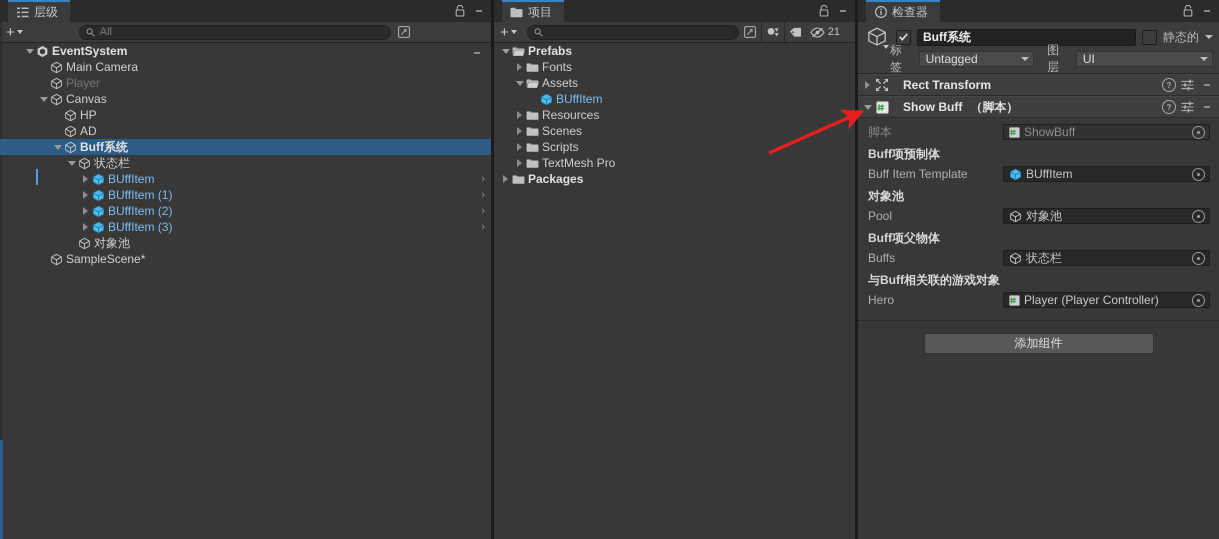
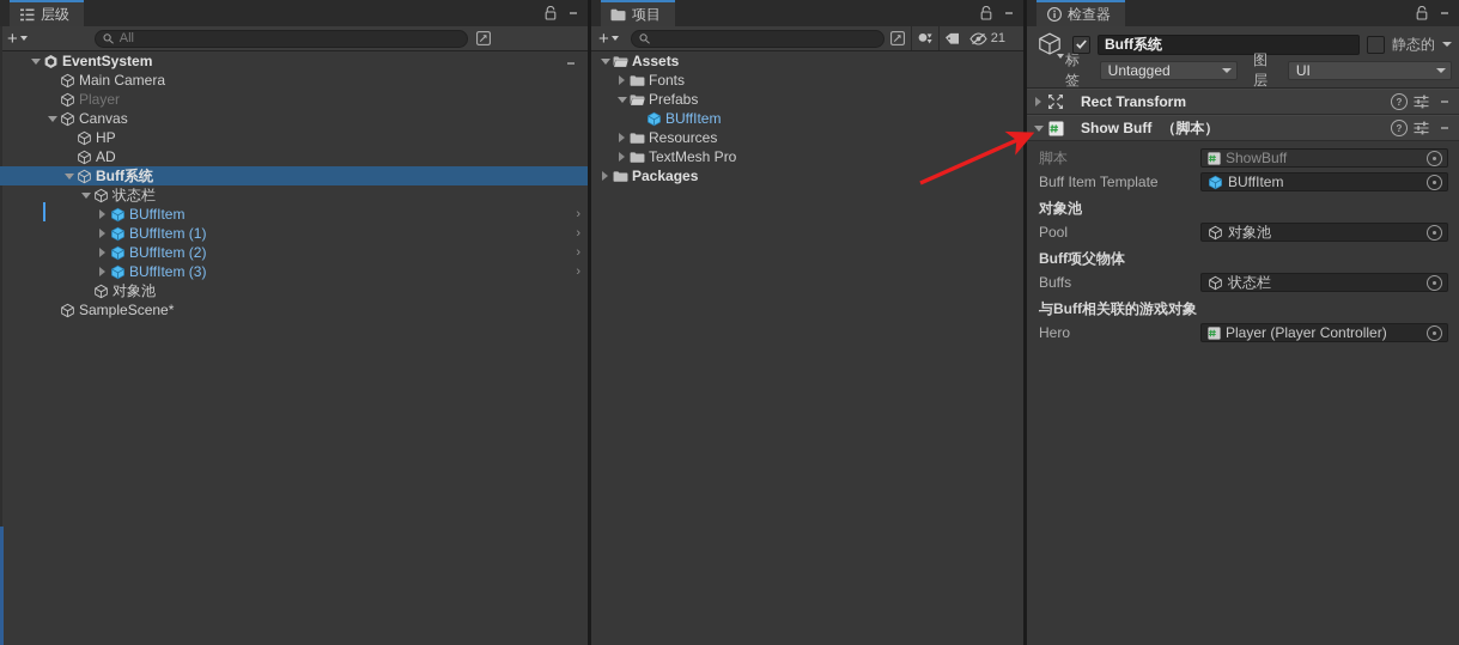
  层级
  +
  All
  EventSystem
  Main Camera
  Player
  Canvas
  HP
  AD
  Buff系统
  状态栏
  BUffItem
  ›
  BUffItem (1)
  ›
  BUffItem (2)
  ›
  BUffItem (3)
  ›
  对象池
  SampleScene*
  项目
  +
  21
- Prefabs
+ Assets
  Fonts
- Assets
+ Prefabs
  BUffItem
  Resources
- Scenes
- Scripts
  TextMesh Pro
  Packages
  检查器
  Buff系统
  静态的
  标签
  Untagged
  图层
  UI
  Rect Transform
  ?
  Show Buff
  （脚本）
  ?
  脚本
  ShowBuff
- Buff项预制体
  Buff Item Template
  BUffItem
  对象池
  Pool
  对象池
  Buff项父物体
  Buffs
  状态栏
  与Buff相关联的游戏对象
  Hero
  Player (Player Controller)
- 添加组件
